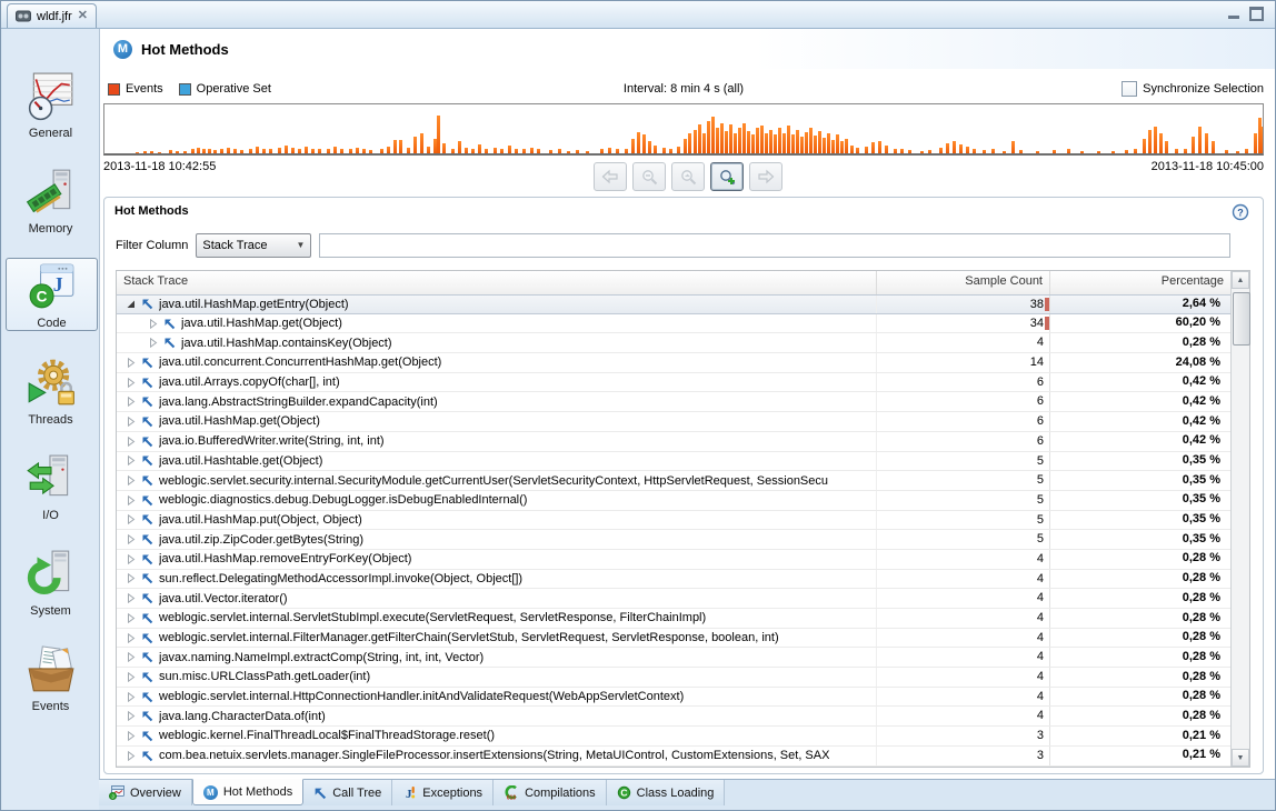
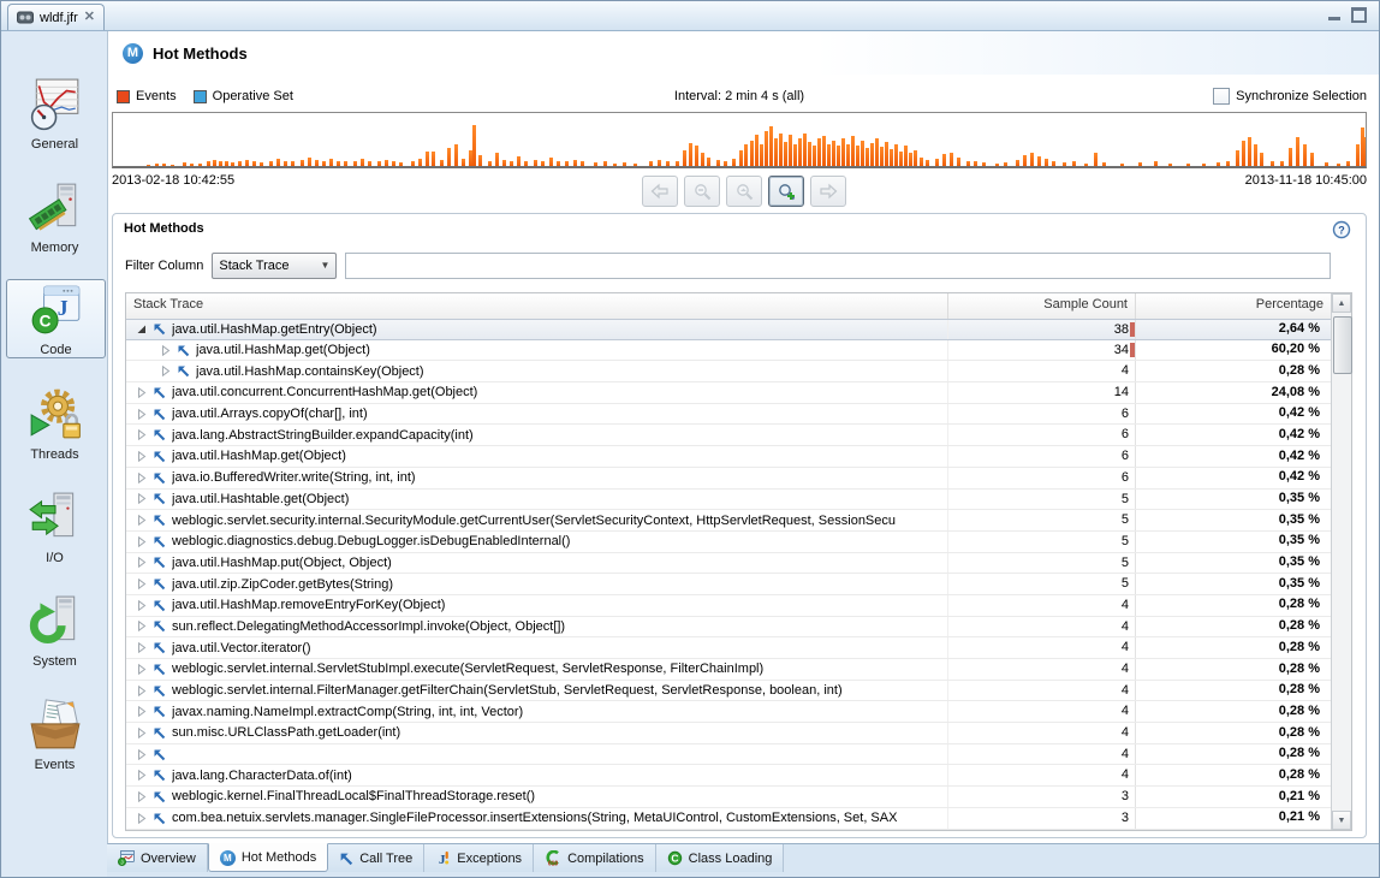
  wldf.jfr
  ✕
  General
  Memory
  J
  C
  Code
  Threads
  I/O
  System
  Events
  M
  Hot Methods
- Interval: 8 min 4 s (all)
+ Interval: 2 min 4 s (all)
  Events
  Operative Set
  Synchronize Selection
- 2013-11-18 10:42:55
+ 2013-02-18 10:42:55
  2013-11-18 10:45:00
  Hot Methods
  ?
  Filter Column
  Stack Trace
  ▼
  Stack Trace
  Sample Count
  Percentage
  java.util.HashMap.getEntry(Object)
  38
  2,64 %
  java.util.HashMap.get(Object)
  34
  60,20 %
  java.util.HashMap.containsKey(Object)
  4
  0,28 %
  java.util.concurrent.ConcurrentHashMap.get(Object)
  14
  24,08 %
  java.util.Arrays.copyOf(char[], int)
  6
  0,42 %
  java.lang.AbstractStringBuilder.expandCapacity(int)
  6
  0,42 %
  java.util.HashMap.get(Object)
  6
  0,42 %
  java.io.BufferedWriter.write(String, int, int)
  6
  0,42 %
  java.util.Hashtable.get(Object)
  5
  0,35 %
  weblogic.servlet.security.internal.SecurityModule.getCurrentUser(ServletSecurityContext, HttpServletRequest, SessionSecu
  5
  0,35 %
  weblogic.diagnostics.debug.DebugLogger.isDebugEnabledInternal()
  5
  0,35 %
  java.util.HashMap.put(Object, Object)
  5
  0,35 %
  java.util.zip.ZipCoder.getBytes(String)
  5
  0,35 %
  java.util.HashMap.removeEntryForKey(Object)
  4
  0,28 %
  sun.reflect.DelegatingMethodAccessorImpl.invoke(Object, Object[])
  4
  0,28 %
  java.util.Vector.iterator()
  4
  0,28 %
  weblogic.servlet.internal.ServletStubImpl.execute(ServletRequest, ServletResponse, FilterChainImpl)
  4
  0,28 %
  weblogic.servlet.internal.FilterManager.getFilterChain(ServletStub, ServletRequest, ServletResponse, boolean, int)
  4
  0,28 %
  javax.naming.NameImpl.extractComp(String, int, int, Vector)
  4
  0,28 %
  sun.misc.URLClassPath.getLoader(int)
  4
  0,28 %
- weblogic.servlet.internal.HttpConnectionHandler.initAndValidateRequest(WebAppServletContext)
  4
  0,28 %
  java.lang.CharacterData.of(int)
  4
  0,28 %
  weblogic.kernel.FinalThreadLocal$FinalThreadStorage.reset()
  3
  0,21 %
  com.bea.netuix.servlets.manager.SingleFileProcessor.insertExtensions(String, MetaUIControl, CustomExtensions, Set, SAX
  3
  0,21 %
  Overview
  M
  Hot Methods
  Call Tree
  J
  Exceptions
  Compilations
  C
  Class Loading
